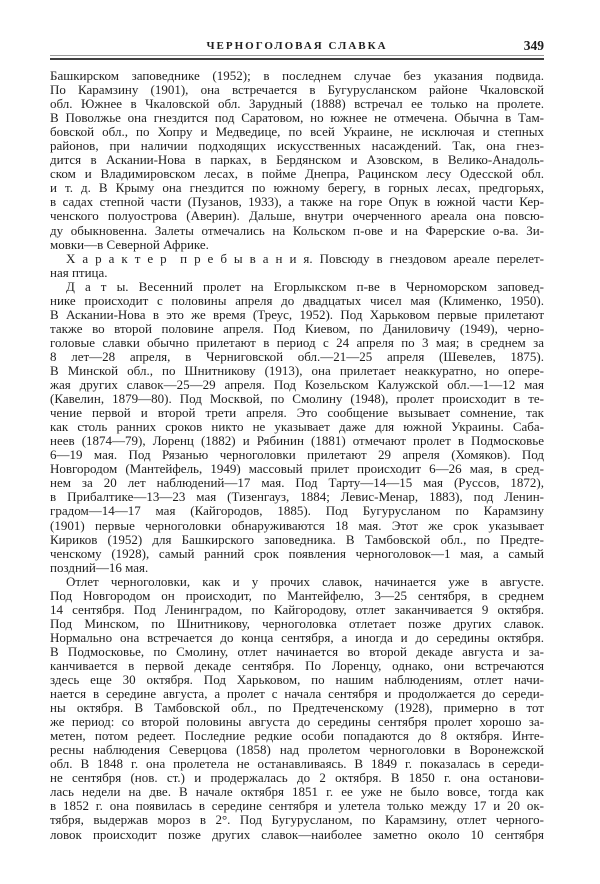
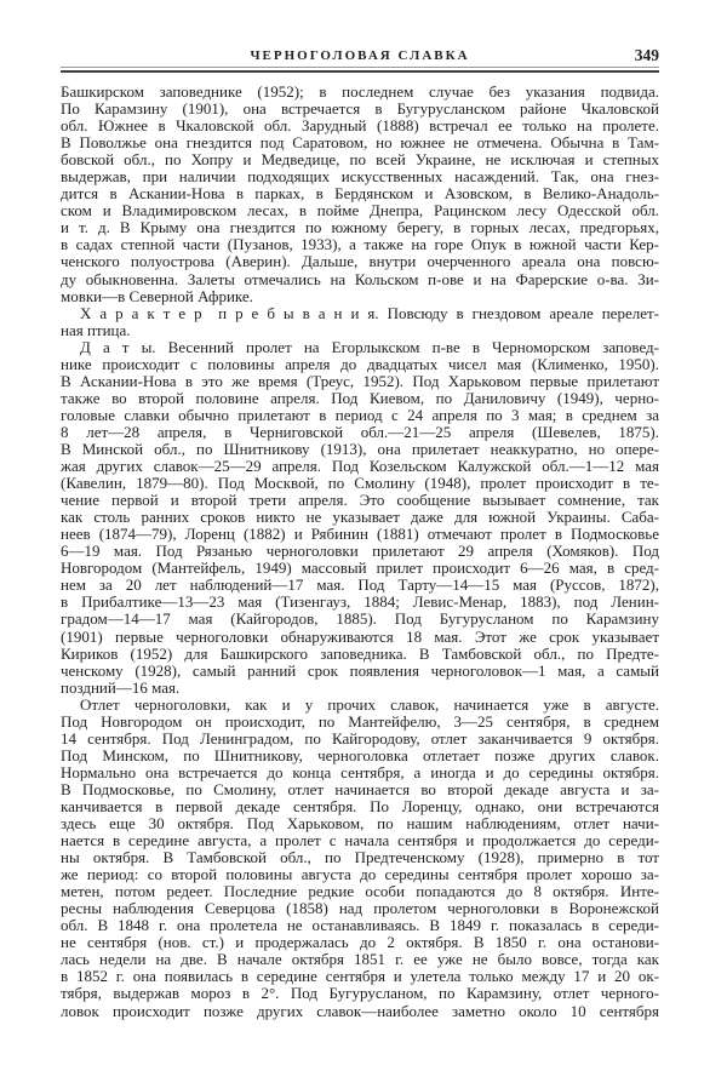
  ЧЕРНОГОЛОВАЯ СЛАВКА
  349
  Башкирском заповеднике (1952); в последнем случае без указания подвида.
  По Карамзину (1901), она встречается в Бугурусланском районе Чкаловской
  обл. Южнее в Чкаловской обл. Зарудный (1888) встречал ее только на пролете.
  В Поволжье она гнездится под Саратовом, но южнее не отмечена. Обычна в Там-
  бовской обл., по Хопру и Медведице, по всей Украине, не исключая и степных
- районов, при наличии подходящих искусственных насаждений. Так, она гнез-
+ выдержав, при наличии подходящих искусственных насаждений. Так, она гнез-
  дится в Аскании-Нова в парках, в Бердянском и Азовском, в Велико-Анадоль-
  ском и Владимировском лесах, в пойме Днепра, Рацинском лесу Одесской обл.
  и т. д. В Крыму она гнездится по южному берегу, в горных лесах, предгорьях,
  в садах степной части (Пузанов, 1933), а также на горе Опук в южной части Кер-
  ченского полуострова (Аверин). Дальше, внутри очерченного ареала она повсю-
  ду обыкновенна. Залеты отмечались на Кольском п-ове и на Фарерские о-ва. Зи-
  мовки—в Северной Африке.
  Х а р а к т е р п р е б ы в а н и я. Повсюду в гнездовом ареале перелет-
  ная птица.
  Д а т ы. Весенний пролет на Егорлыкском п-ве в Черноморском заповед-
  нике происходит с половины апреля до двадцатых чисел мая (Клименко, 1950).
  В Аскании-Нова в это же время (Треус, 1952). Под Харьковом первые прилетают
  также во второй половине апреля. Под Киевом, по Даниловичу (1949), черно-
  головые славки обычно прилетают в период с 24 апреля по 3 мая; в среднем за
  8 лет—28 апреля, в Черниговской обл.—21—25 апреля (Шевелев, 1875).
  В Минской обл., по Шнитникову (1913), она прилетает неаккуратно, но опере-
  жая других славок—25—29 апреля. Под Козельском Калужской обл.—1—12 мая
  (Кавелин, 1879—80). Под Москвой, по Смолину (1948), пролет происходит в те-
  чение первой и второй трети апреля. Это сообщение вызывает сомнение, так
  как столь ранних сроков никто не указывает даже для южной Украины. Саба-
  неев (1874—79), Лоренц (1882) и Рябинин (1881) отмечают пролет в Подмосковье
  6—19 мая. Под Рязанью черноголовки прилетают 29 апреля (Хомяков). Под
  Новгородом (Мантейфель, 1949) массовый прилет происходит 6—26 мая, в сред-
  нем за 20 лет наблюдений—17 мая. Под Тарту—14—15 мая (Руссов, 1872),
  в Прибалтике—13—23 мая (Тизенгауз, 1884; Левис-Менар, 1883), под Ленин-
  градом—14—17 мая (Кайгородов, 1885). Под Бугурусланом по Карамзину
  (1901) первые черноголовки обнаруживаются 18 мая. Этот же срок указывает
  Кириков (1952) для Башкирского заповедника. В Тамбовской обл., по Предте-
  ченскому (1928), самый ранний срок появления черноголовок—1 мая, а самый
  поздний—16 мая.
  Отлет черноголовки, как и у прочих славок, начинается уже в августе.
  Под Новгородом он происходит, по Мантейфелю, 3—25 сентября, в среднем
  14 сентября. Под Ленинградом, по Кайгородову, отлет заканчивается 9 октября.
  Под Минском, по Шнитникову, черноголовка отлетает позже других славок.
  Нормально она встречается до конца сентября, а иногда и до середины октября.
  В Подмосковье, по Смолину, отлет начинается во второй декаде августа и за-
  канчивается в первой декаде сентября. По Лоренцу, однако, они встречаются
  здесь еще 30 октября. Под Харьковом, по нашим наблюдениям, отлет начи-
  нается в середине августа, а пролет с начала сентября и продолжается до середи-
  ны октября. В Тамбовской обл., по Предтеченскому (1928), примерно в тот
  же период: со второй половины августа до середины сентября пролет хорошо за-
  метен, потом редеет. Последние редкие особи попадаются до 8 октября. Инте-
  ресны наблюдения Северцова (1858) над пролетом черноголовки в Воронежской
  обл. В 1848 г. она пролетела не останавливаясь. В 1849 г. показалась в середи-
  не сентября (нов. ст.) и продержалась до 2 октября. В 1850 г. она останови-
  лась недели на две. В начале октября 1851 г. ее уже не было вовсе, тогда как
  в 1852 г. она появилась в середине сентября и улетела только между 17 и 20 ок-
  тября, выдержав мороз в 2°. Под Бугурусланом, по Карамзину, отлет черного-
  ловок происходит позже других славок—наиболее заметно около 10 сентября
